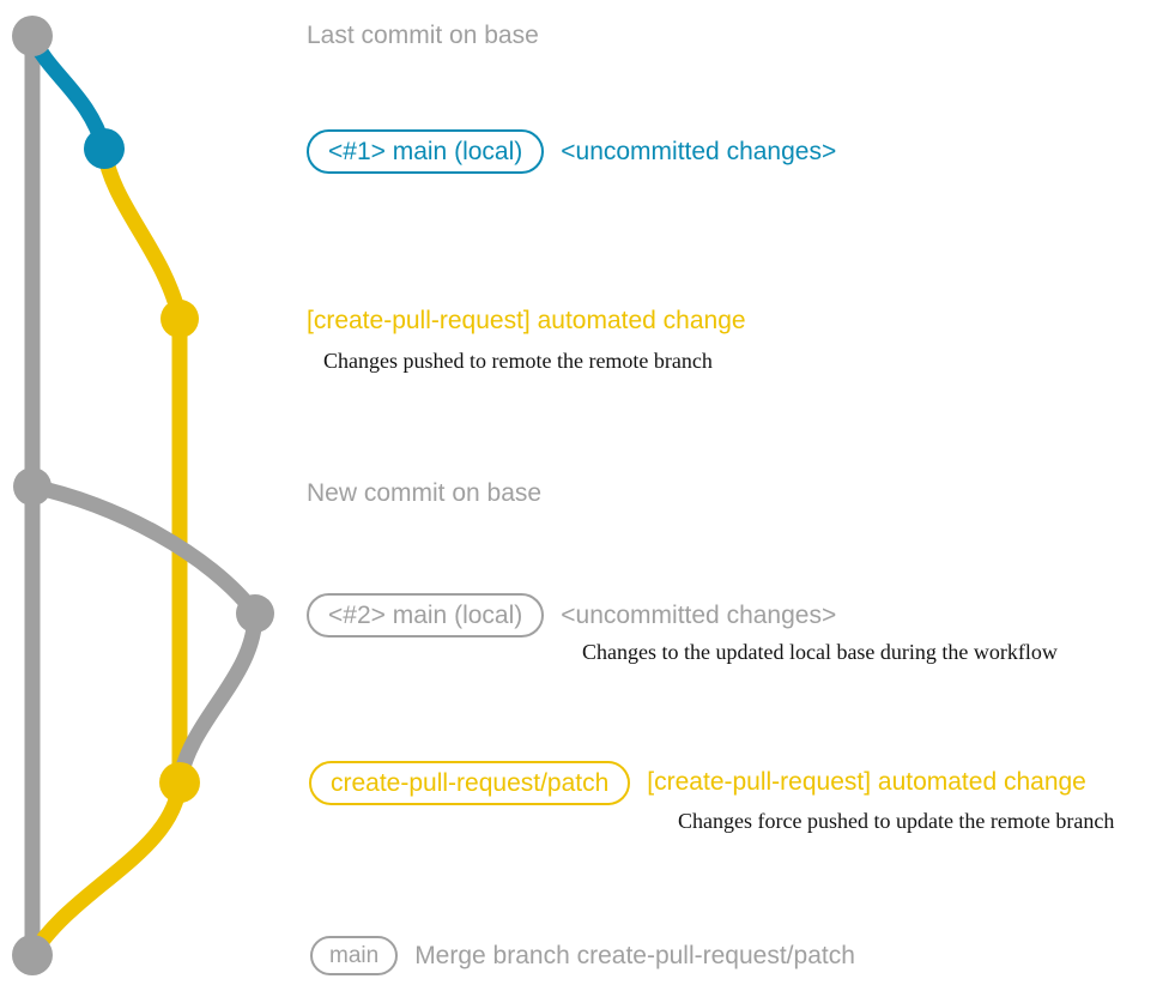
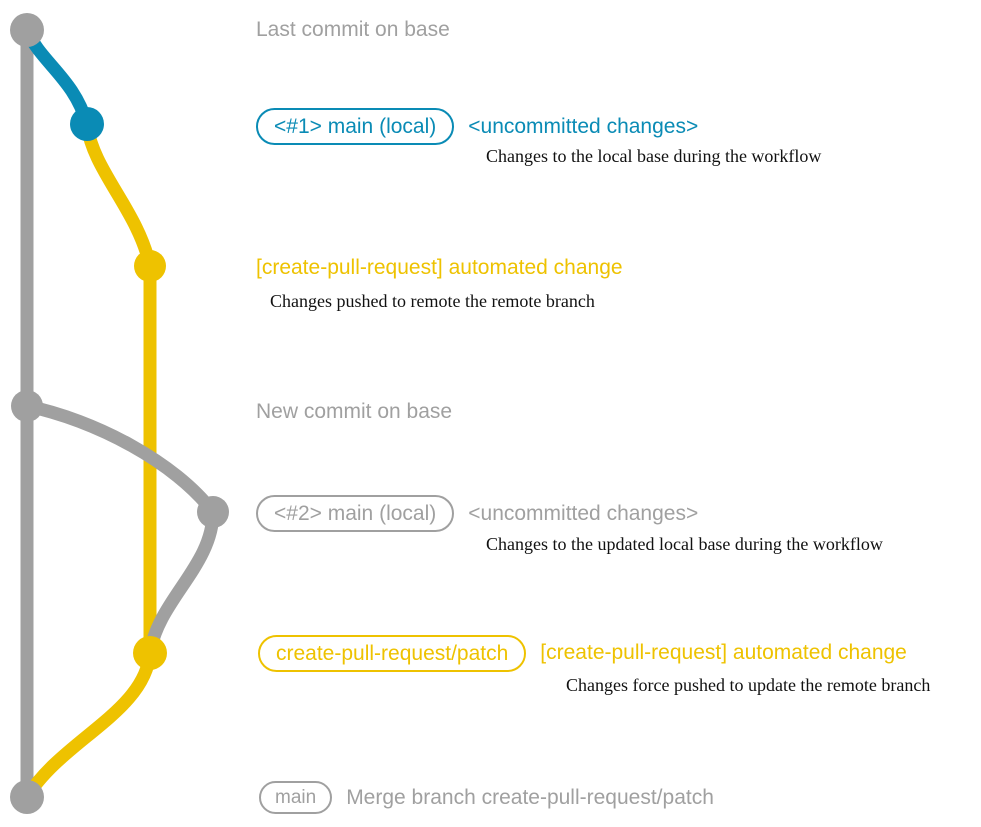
  Last commit on base
  <#1> main (local)
  <uncommitted changes>
+ Changes to the local base during the workflow
  [create-pull-request] automated change
  Changes pushed to remote the remote branch
  New commit on base
  <#2> main (local)
  <uncommitted changes>
  Changes to the updated local base during the workflow
  create-pull-request/patch
  [create-pull-request] automated change
  Changes force pushed to update the remote branch
  main
  Merge branch create-pull-request/patch
